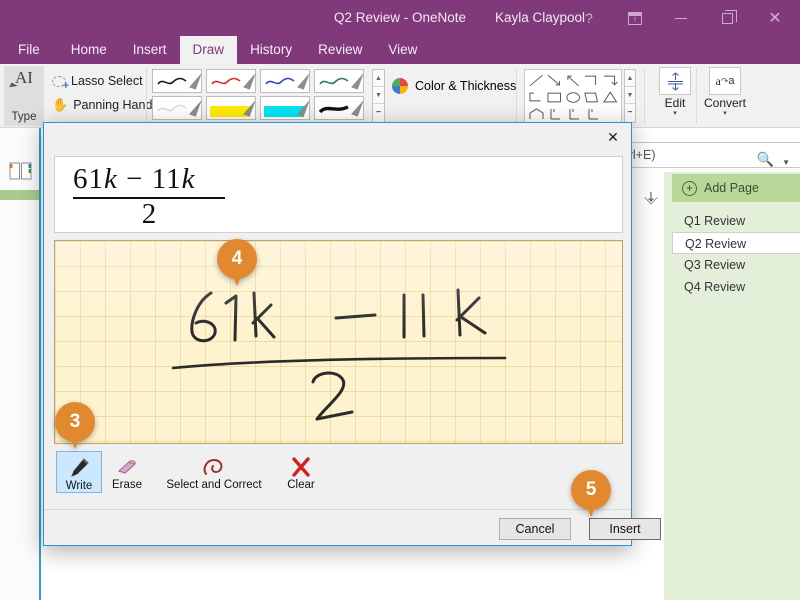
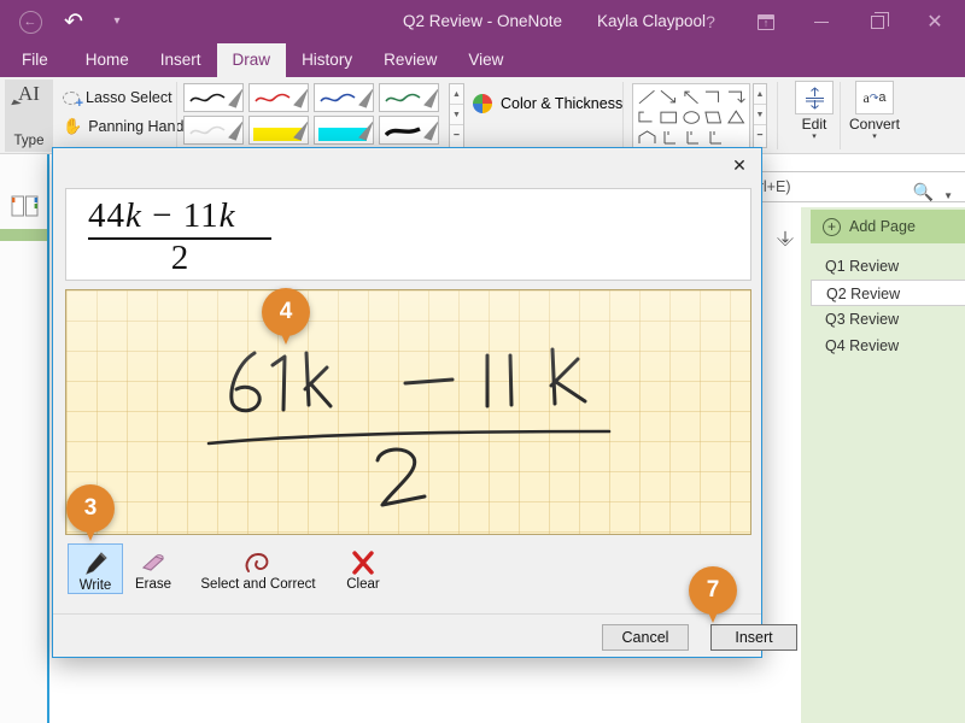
+ ←
+ ↶
+ ▾
  Q2 Review - OneNote
  Kayla Claypool
  ?
  ✕
  File
  Home
  Insert
  Draw
  History
  Review
  View
  AI
  Type
  Lasso Select
  ✋
  Panning Hand
  Color & Thickness
  Edit
  a
  ↷
  a
  Convert
  🔍
  ▼
  +
  Add Page
  Q1 Review
  Q2 Review
  Q3 Review
  Q4 Review
  ✕
- 61k − 11k
+ 44k − 11k
  2
  Write
  Erase
  Select and Correct
  Clear
  Cancel
  Insert
  3
  4
- 5
+ 7
